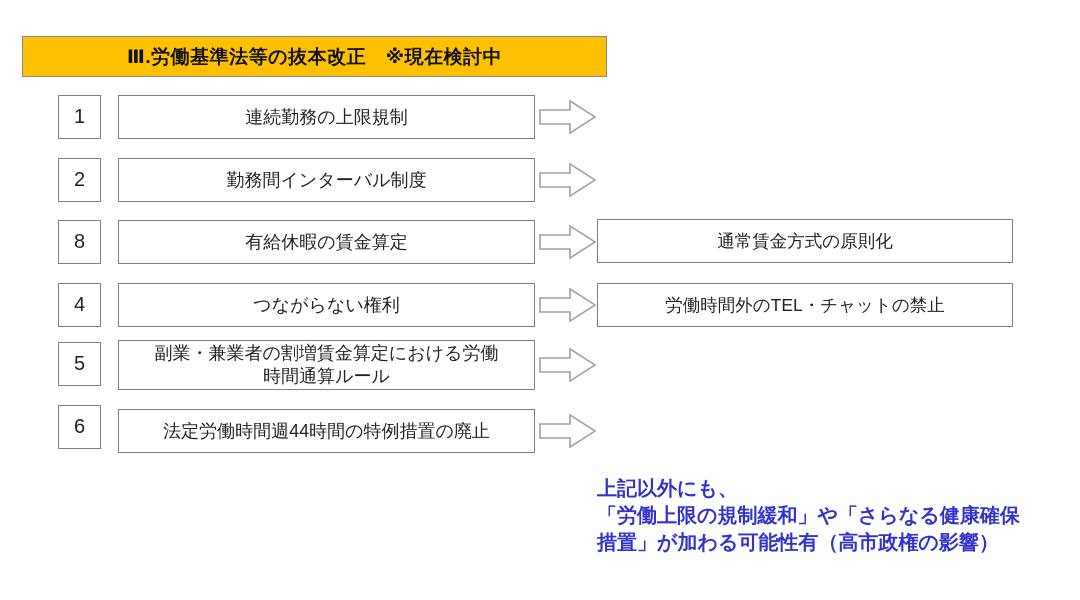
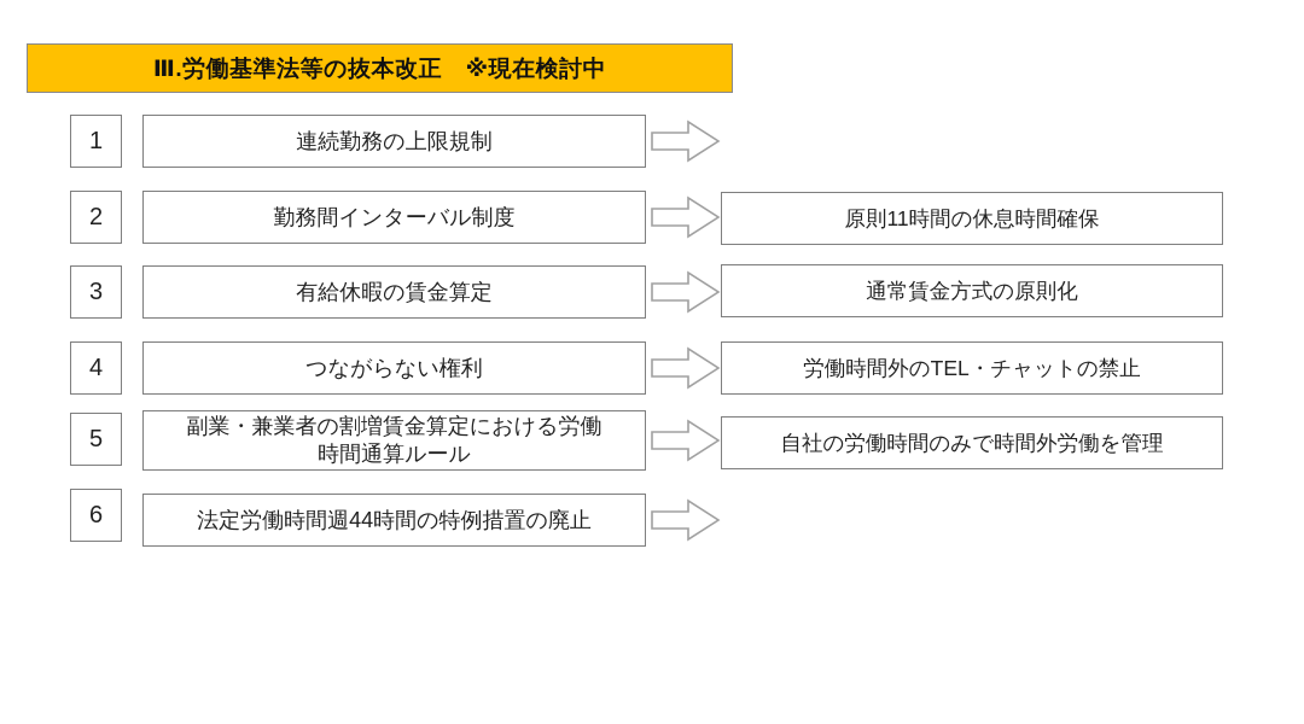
  Ⅲ.労働基準法等の抜本改正 ※現在検討中
  1
  連続勤務の上限規制
  2
  勤務間インターバル制度
+ 原則11時間の休息時間確保
- 8
+ 3
  有給休暇の賃金算定
  通常賃金方式の原則化
  4
  つながらない権利
  労働時間外のTEL・チャットの禁止
  5
  副業・兼業者の割増賃金算定における労働
  時間通算ルール
+ 自社の労働時間のみで時間外労働を管理
  6
  法定労働時間週44時間の特例措置の廃止
- 上記以外にも、
- 「労働上限の規制緩和」や「さらなる健康確保
- 措置」が加わる可能性有（高市政権の影響）
